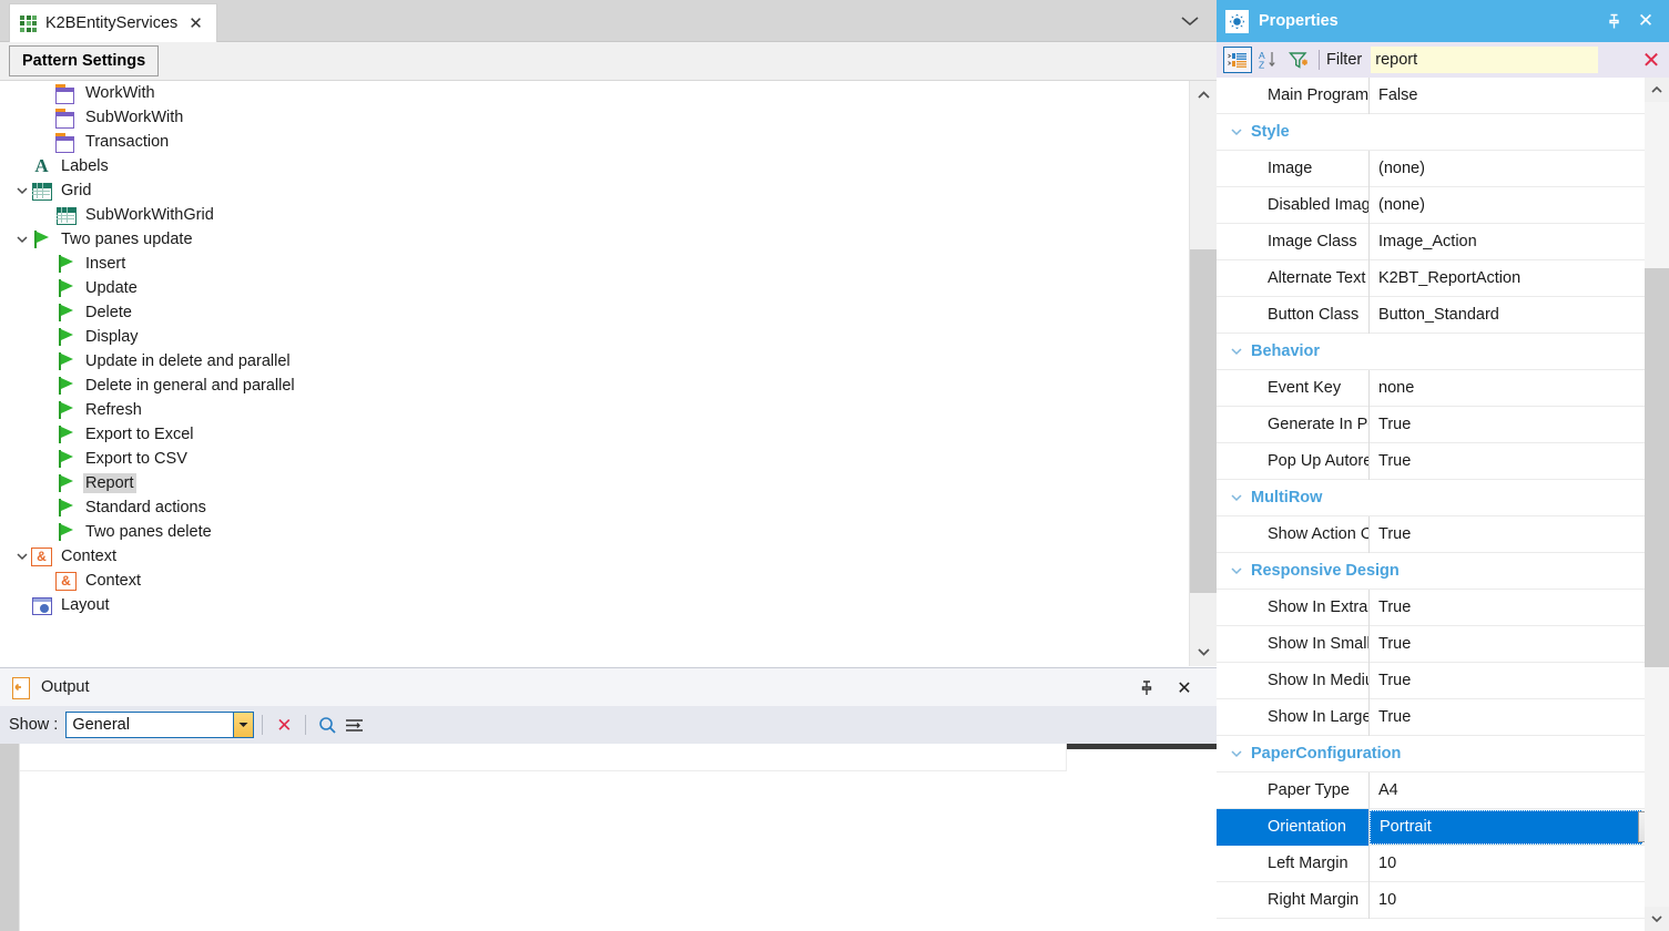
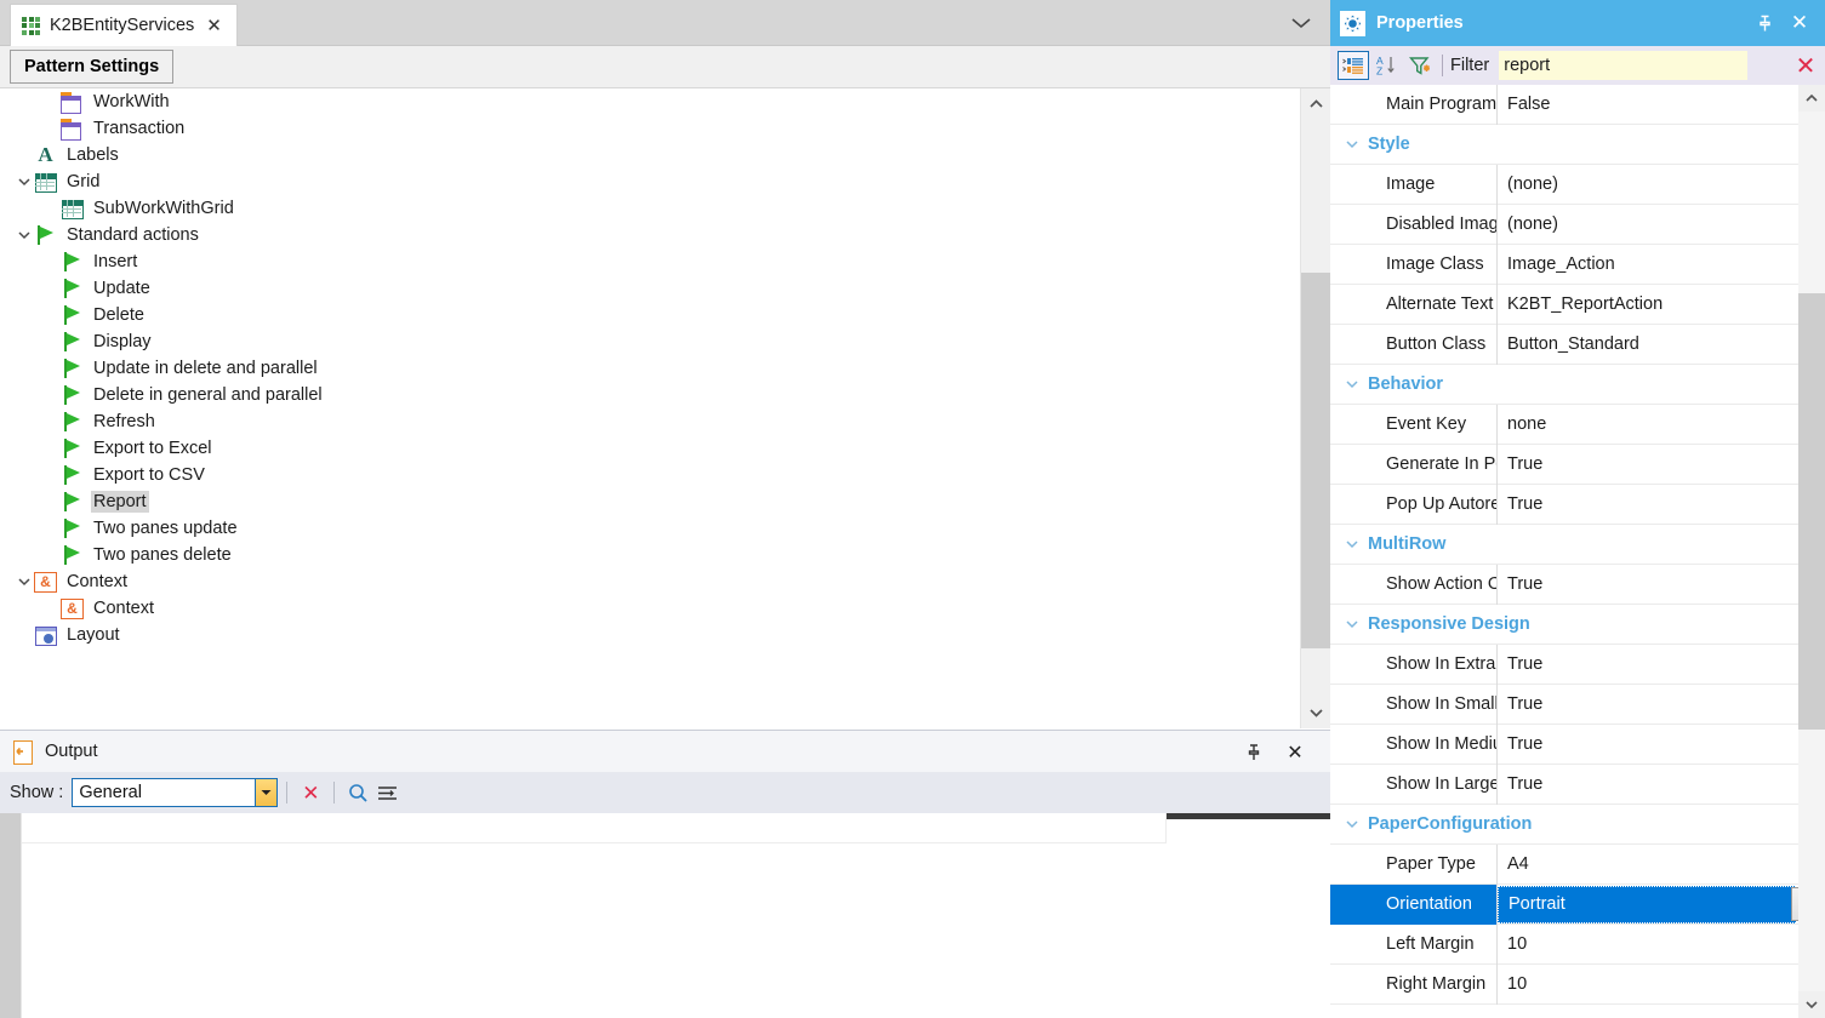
  K2BEntityServices
  ✕
  Pattern Settings
  WorkWith
- SubWorkWith
  Transaction
  A
  Labels
  Grid
  SubWorkWithGrid
- Two panes update
+ Standard actions
  Insert
  Update
  Delete
  Display
  Update in delete and parallel
  Delete in general and parallel
  Refresh
  Export to Excel
  Export to CSV
  Report
- Standard actions
+ Two panes update
  Two panes delete
  &
  Context
  &
  Context
  Layout
  Output
  ✕
  Show :
  General
  ✕
  Properties
  ✕
  A
  Z
  Filter
  report
  ✕
  Main Program
  False
  Style
  Image
  (none)
  Disabled Imag
  (none)
  Image Class
  Image_Action
  Alternate Text
  K2BT_ReportAction
  Button Class
  Button_Standard
  Behavior
  Event Key
  none
  Generate In P
  True
  Pop Up Autore
  True
  MultiRow
  Show Action O
  True
  Responsive Design
  True
  Show In Small
  True
  Show In Mediu
  True
  Show In Large
  True
  PaperConfiguration
  Paper Type
  A4
  Orientation
  Portrait
  Left Margin
  10
  Right Margin
  10
